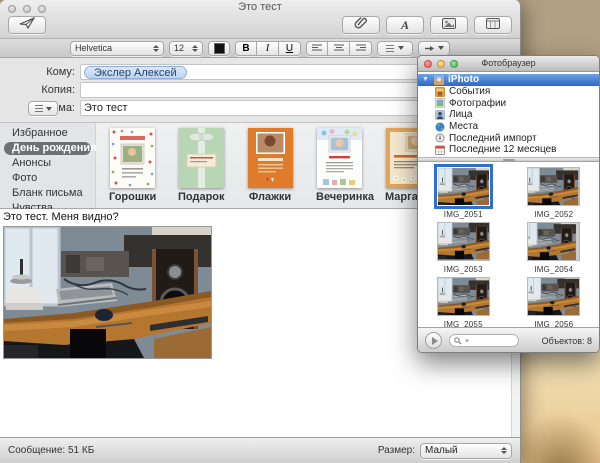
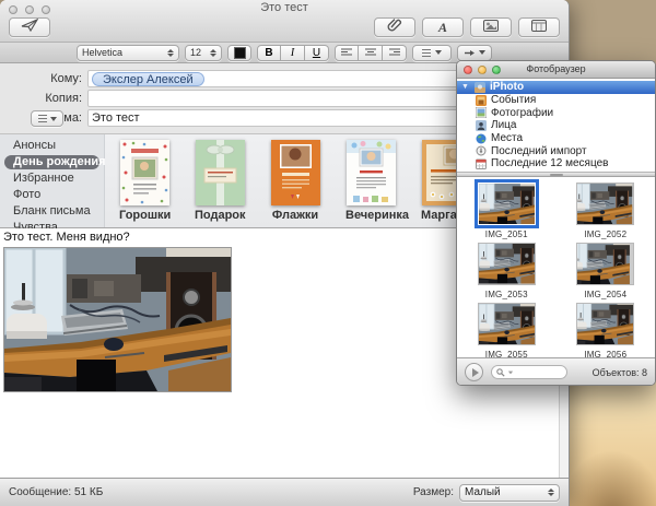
  Это тест
  A
  Helvetica
  12
  B
  I
  U
  Кому:
  Экслер Алексей
  Копия:
  Это тест
- Избранное
+ Анонсы
  День рождения
- Анонсы
+ Избранное
  Фото
  Бланк письма
  Чувства
  Горошки
  Подарок
  Флажки
  Вечеринка
  Это тест. Меня видно?
  Сообщение: 51 КБ
  Размер:
  Малый
  Фотобраузер
  iPhoto
  События
  Фотографии
  Лица
  Места
  Последний импорт
  Последние 12 месяцев
  IMG_2051
  IMG_2052
  IMG_2053
  IMG_2054
  IMG_2055
  IMG_2056
  Объектов: 8
